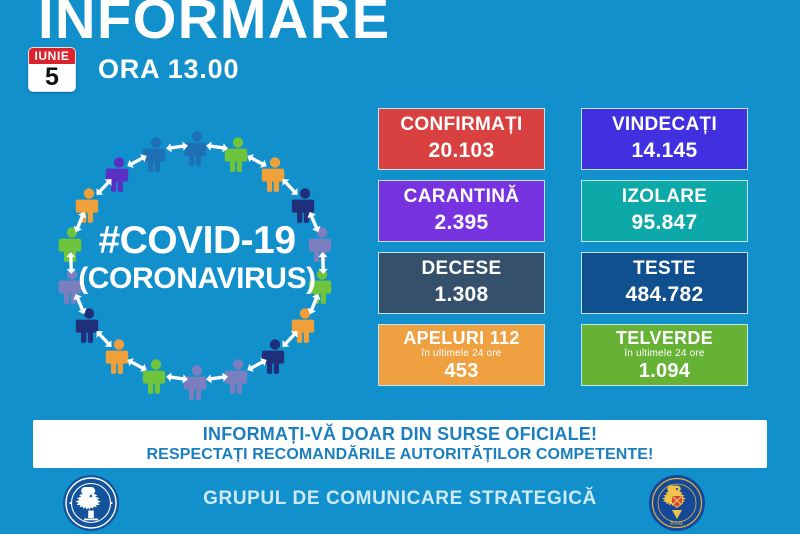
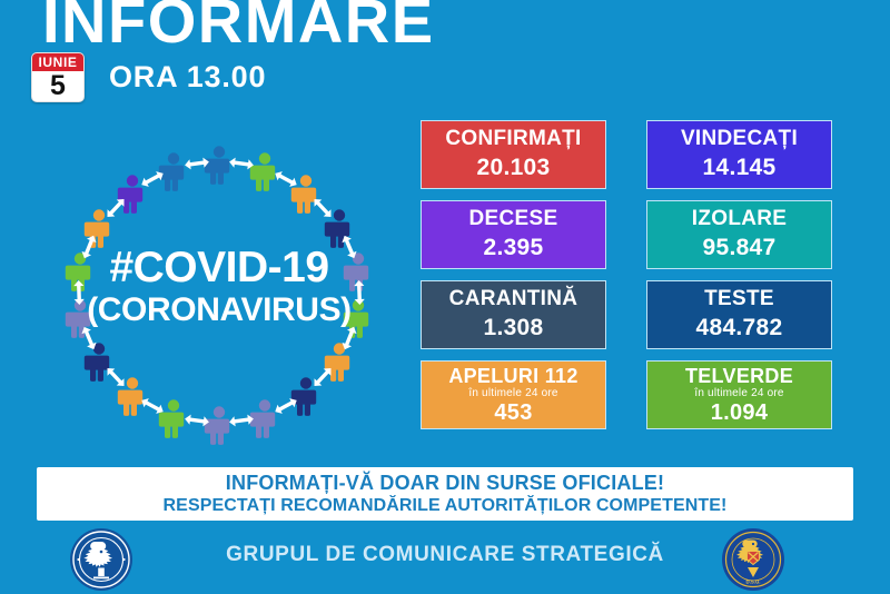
  INFORMARE
  IUNIE
  5
  ORA 13.00
  #COVID-19
  (CORONAVIRUS)
  CONFIRMAȚI
  20.103
  VINDECAȚI
  14.145
- CARANTINĂ
+ DECESE
  2.395
  IZOLARE
  95.847
- DECESE
+ CARANTINĂ
  1.308
  TESTE
  484.782
  APELURI 112
  în ultimele 24 ore
  453
  TELVERDE
  în ultimele 24 ore
  1.094
  INFORMAȚI-VĂ DOAR DIN SURSE OFICIALE!
  RESPECTAȚI RECOMANDĂRILE AUTORITĂȚILOR COMPETENTE!
  GRUPUL DE COMUNICARE STRATEGICĂ
